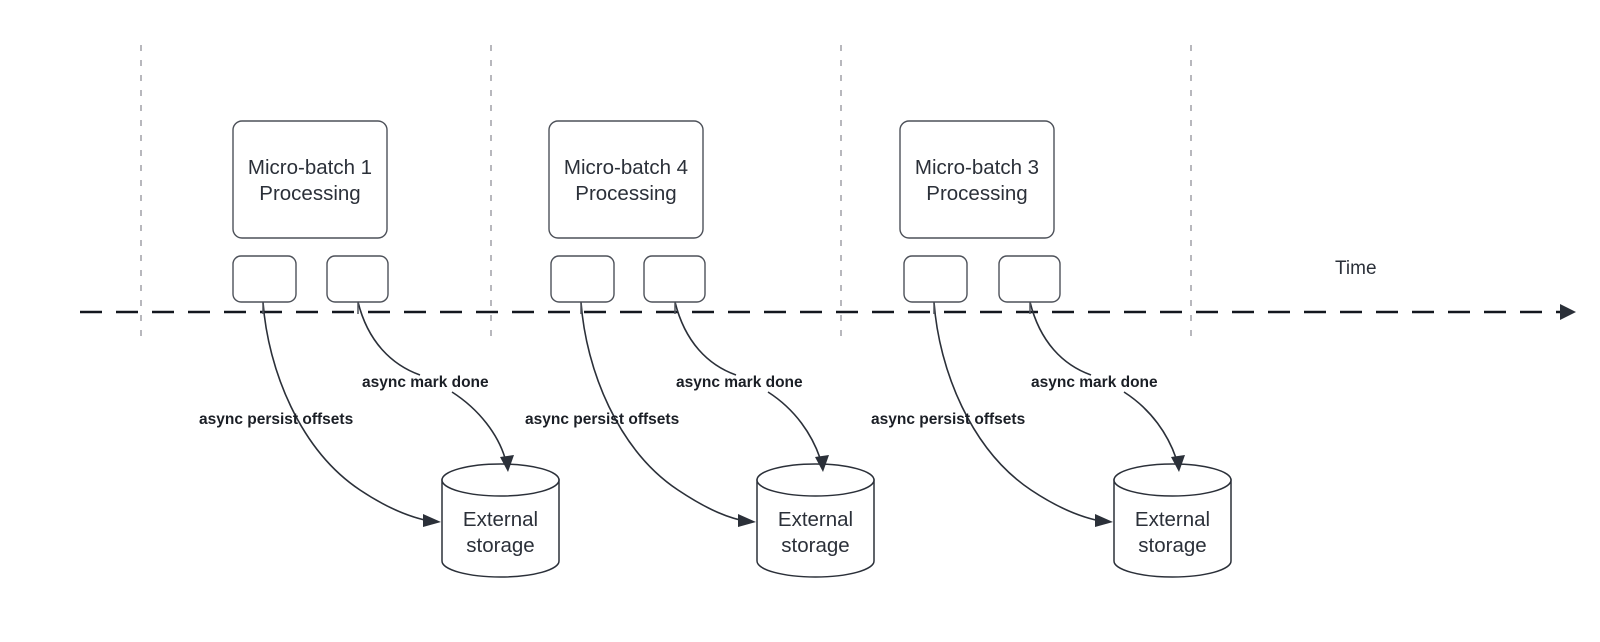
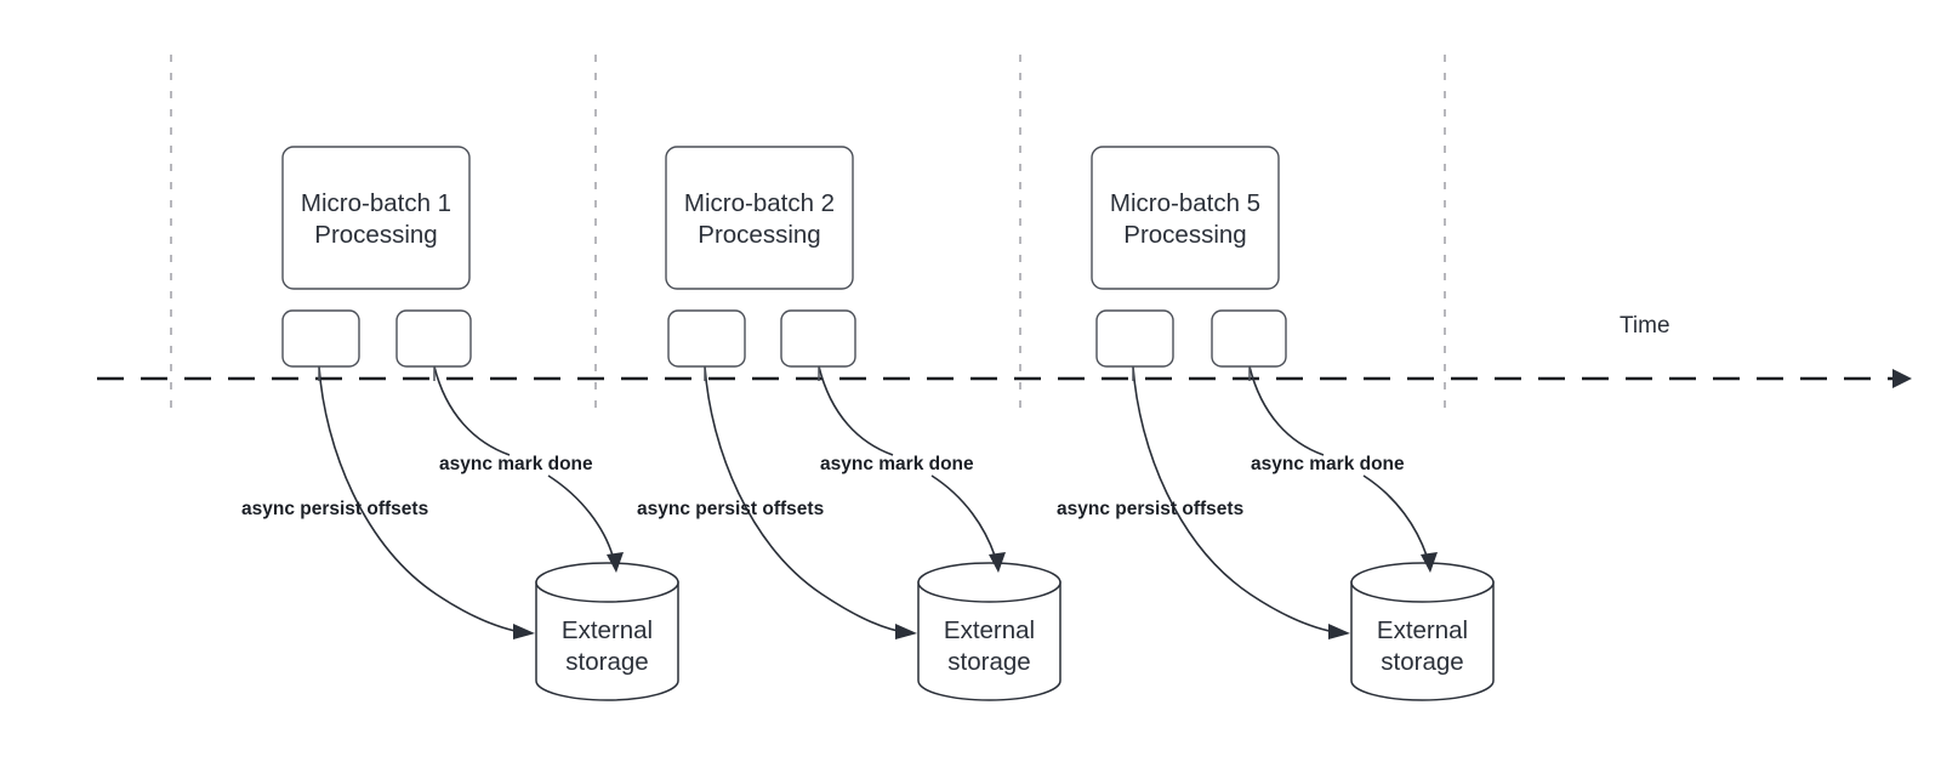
  Time
  Micro-batch 1
  Processing
  External
  storage
  async persist offsets
  async mark done
- Micro-batch 4
+ Micro-batch 2
  Processing
  External
  storage
  async persist offsets
  async mark done
- Micro-batch 3
+ Micro-batch 5
  Processing
  External
  storage
  async persist offsets
  async mark done
